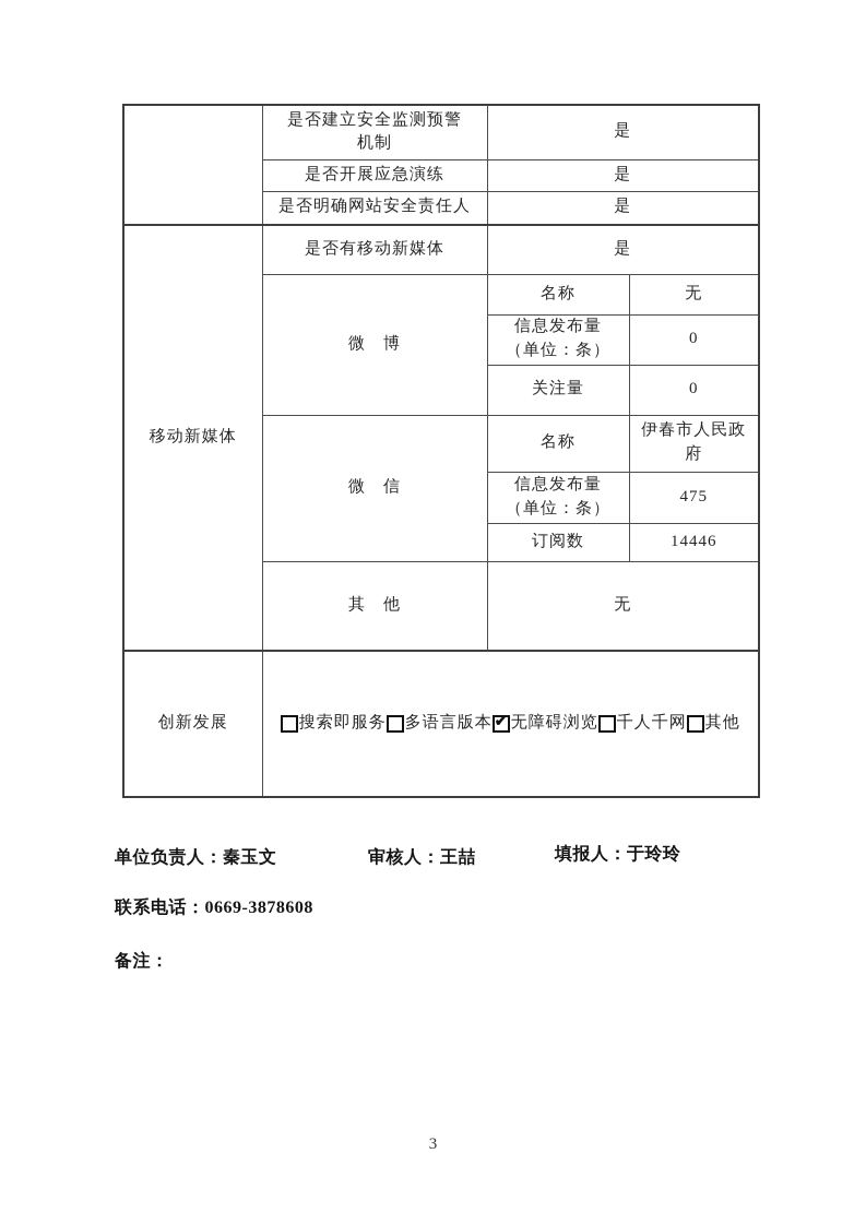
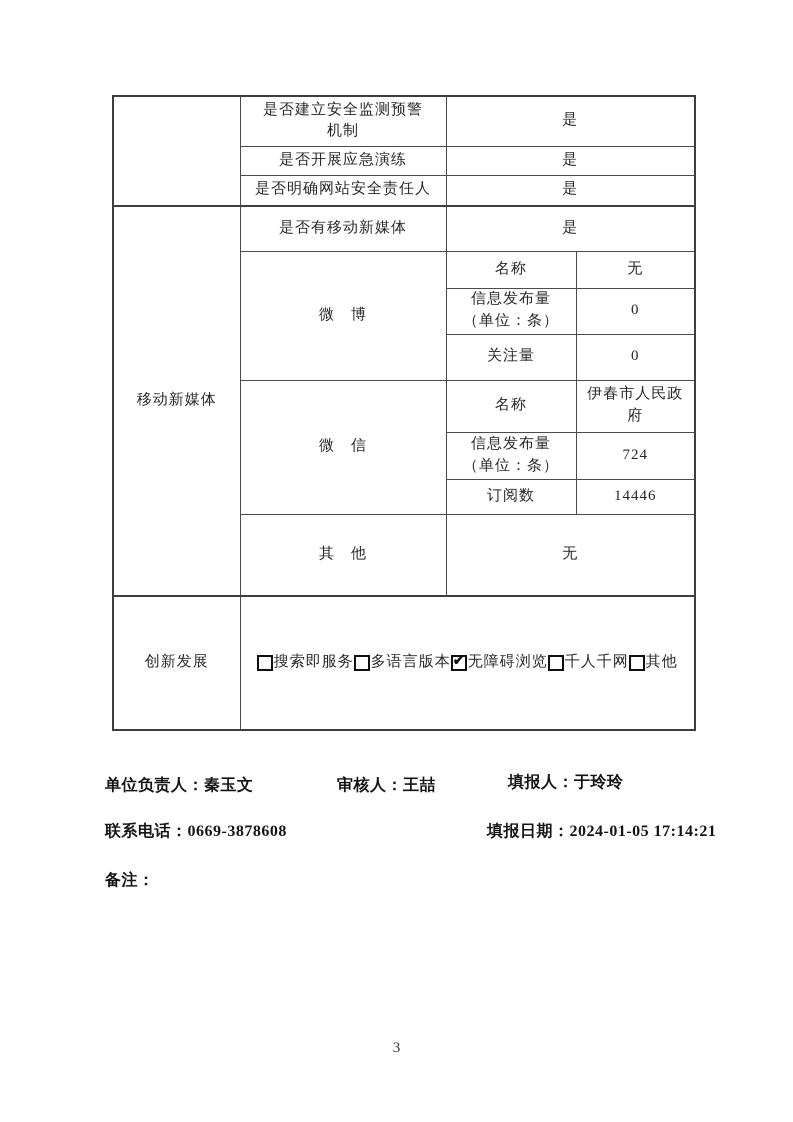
  	是否建立安全监测预警机制	是
  是否开展应急演练	是
  是否明确网站安全责任人	是
  移动新媒体	是否有移动新媒体	是
  微 博	名称	无
  信息发布量 （单位：条）	0
  关注量	0
  微 信	名称	伊春市人民政府
- 信息发布量 （单位：条）	475
+ 信息发布量 （单位：条）	724
  订阅数	14446
  其 他	无
  创新发展	搜索即服务 多语言版本 无障碍浏览 千人千网 其他
  单位负责人：秦玉文
  审核人：王喆
  填报人：于玲玲
  联系电话：0669-3878608
+ 填报日期：2024-01-05 17:14:21
  备注：
  3
